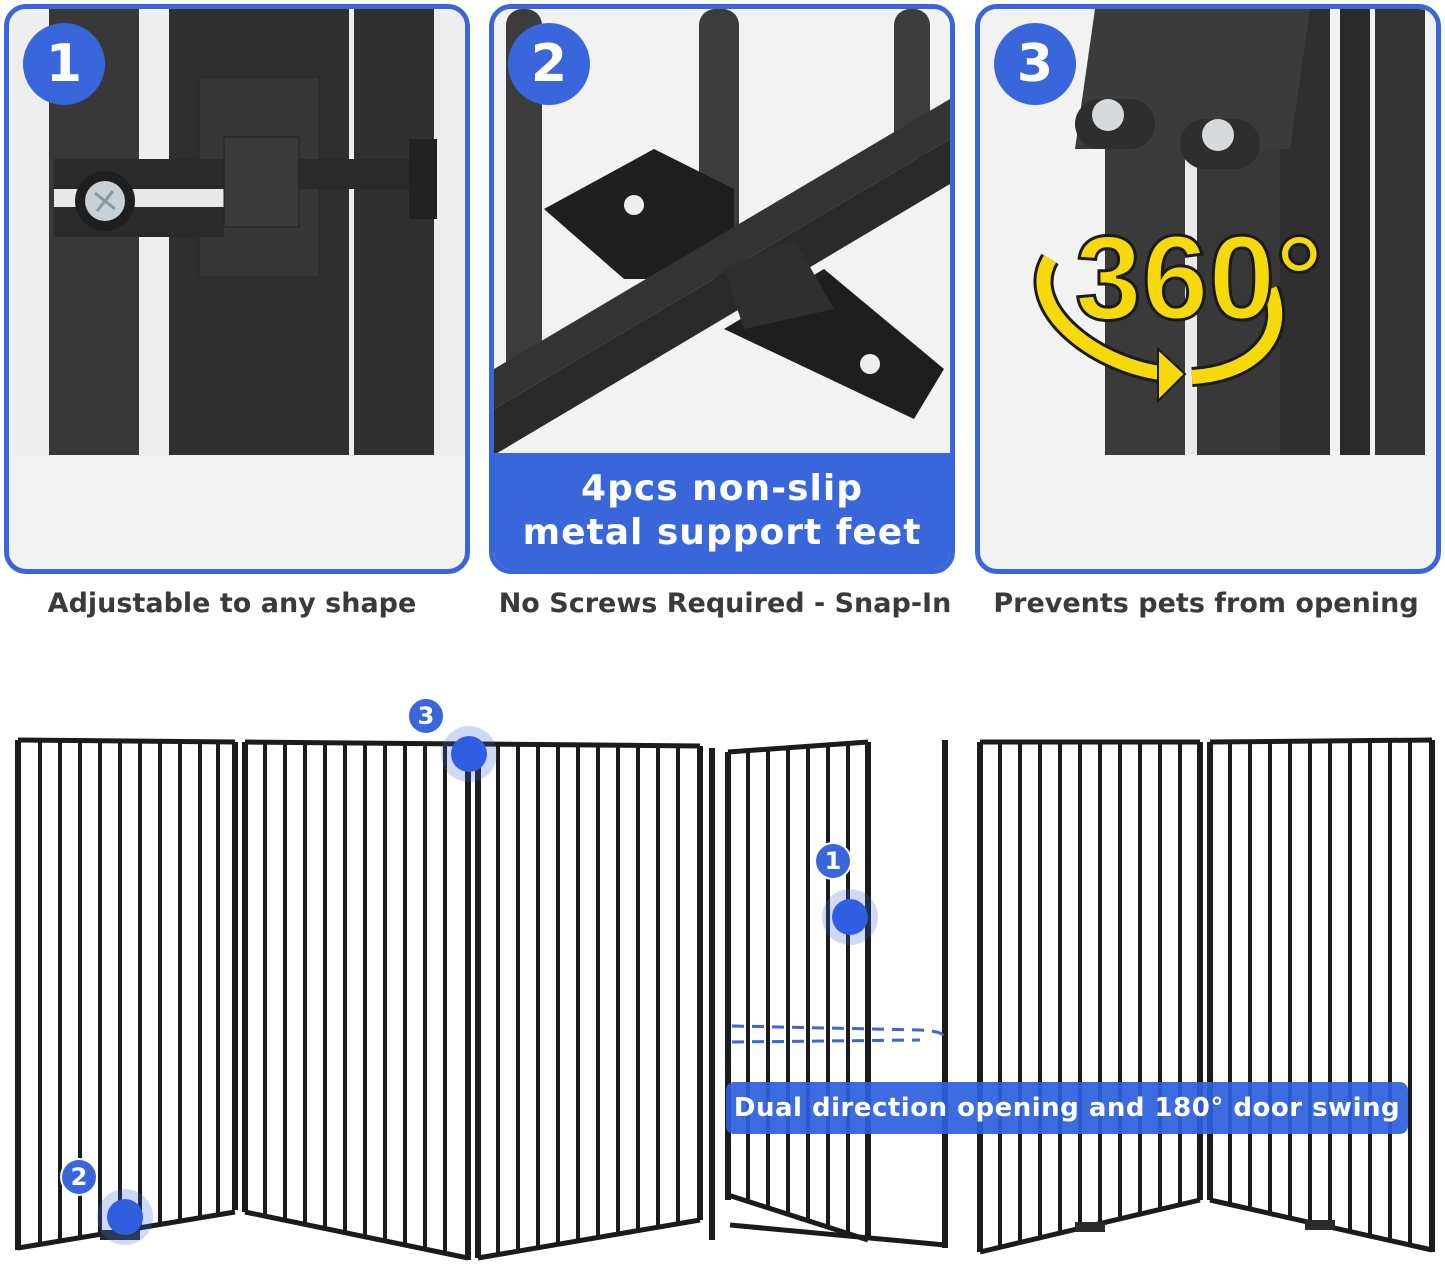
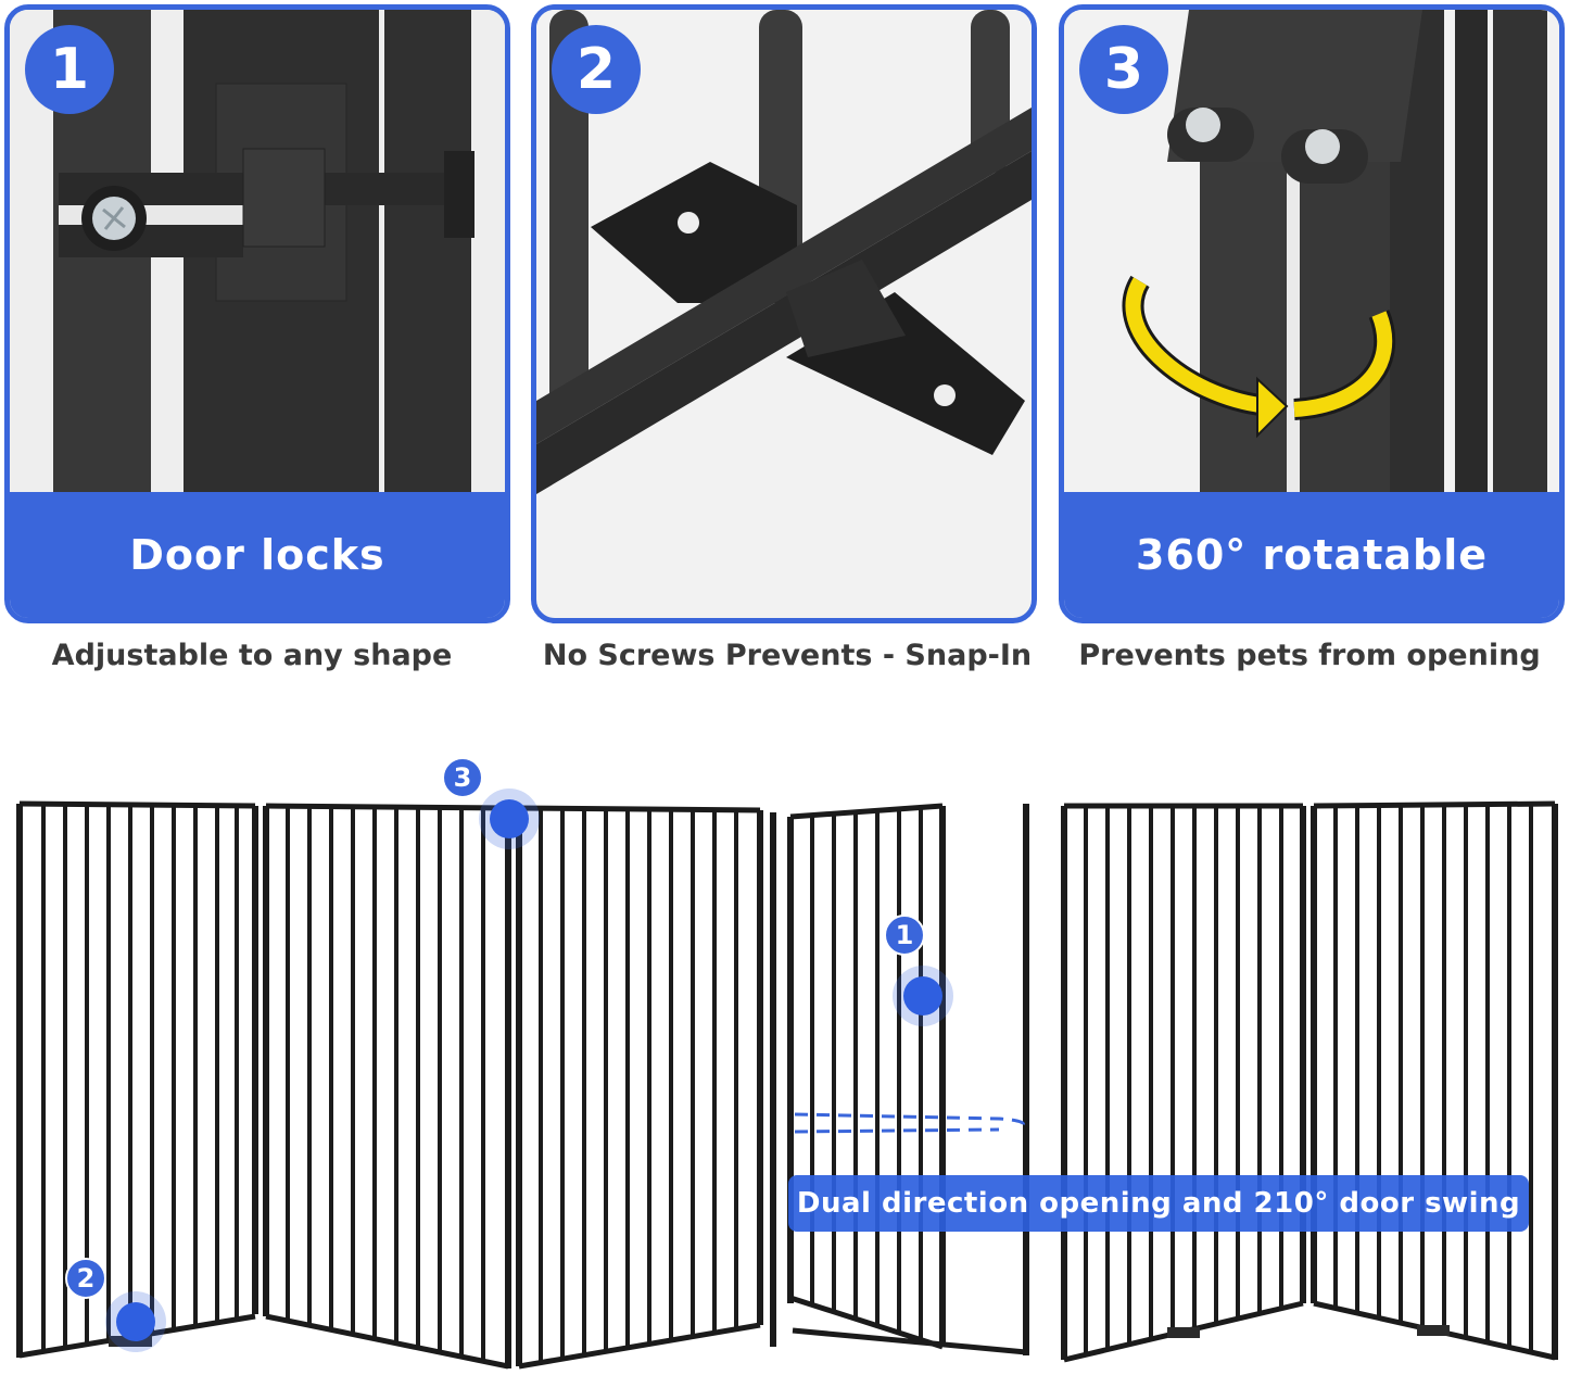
  1
+ Door locks
  Adjustable to any shape
  2
- 4pcs non-slip
- metal support feet
- No Screws Required - Snap-In
+ No Screws Prevents - Snap-In
- 360°
  3
+ 360° rotatable
  Prevents pets from opening
  3
  1
  2
- Dual direction opening and 180° door swing
+ Dual direction opening and 210° door swing
